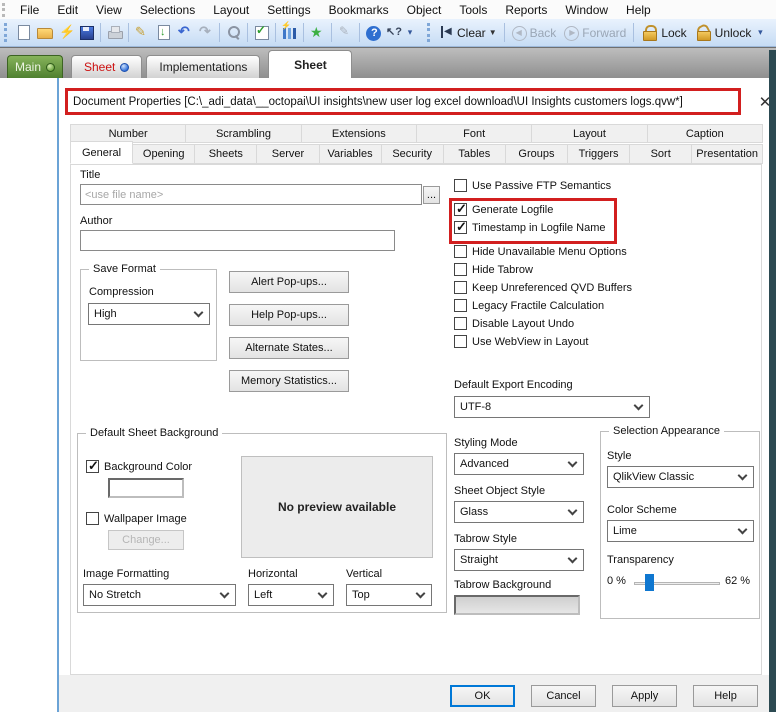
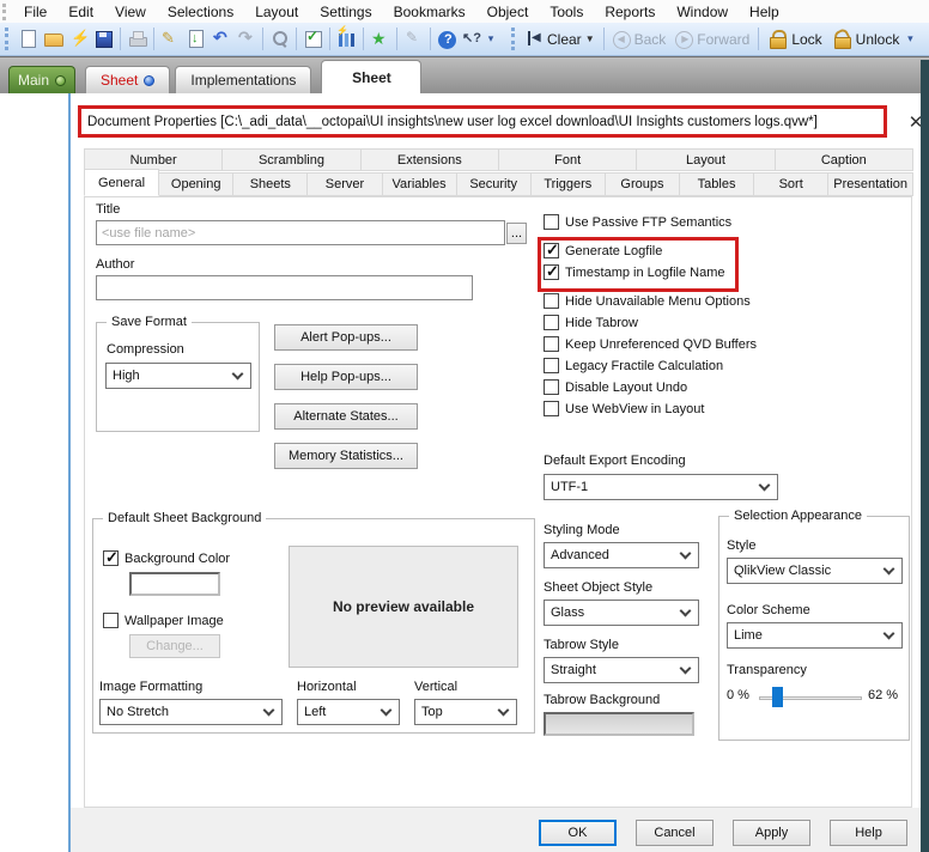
  File
  Edit
  View
  Selections
  Layout
  Settings
  Bookmarks
  Object
  Tools
  Reports
  Window
  Help
  ▾
  Clear
  ▼
  Back
  Forward
  Lock
  Unlock
  ▾
  Main
  Sheet
  Implementations
  Sheet
  Document Properties [C:\_adi_data\__octopai\UI insights\new user log excel download\UI Insights customers logs.qvw*]
  ✕
  Number
  Scrambling
  Extensions
  Font
  Layout
  Caption
  General
  Opening
  Sheets
  Server
  Variables
  Security
- Tables
+ Triggers
  Groups
- Triggers
+ Tables
  Sort
  Presentation
  Title
  <use file name>
  ...
  Author
  Use Passive FTP Semantics
  Generate Logfile
  Timestamp in Logfile Name
  Hide Unavailable Menu Options
  Hide Tabrow
  Keep Unreferenced QVD Buffers
  Legacy Fractile Calculation
  Disable Layout Undo
  Use WebView in Layout
  Save Format
  Compression
  High
  Alert Pop-ups...
  Help Pop-ups...
  Alternate States...
  Memory Statistics...
  Default Export Encoding
- UTF-8
+ UTF-1
  Default Sheet Background
  Background Color
  Wallpaper Image
  Change...
  No preview available
  Image Formatting
  No Stretch
  Horizontal
  Left
  Vertical
  Top
  Styling Mode
  Advanced
  Sheet Object Style
  Glass
  Tabrow Style
  Straight
  Tabrow Background
  Selection Appearance
  Style
  QlikView Classic
  Color Scheme
  Lime
  Transparency
  0 %
  62 %
  OK
  Cancel
  Apply
  Help
